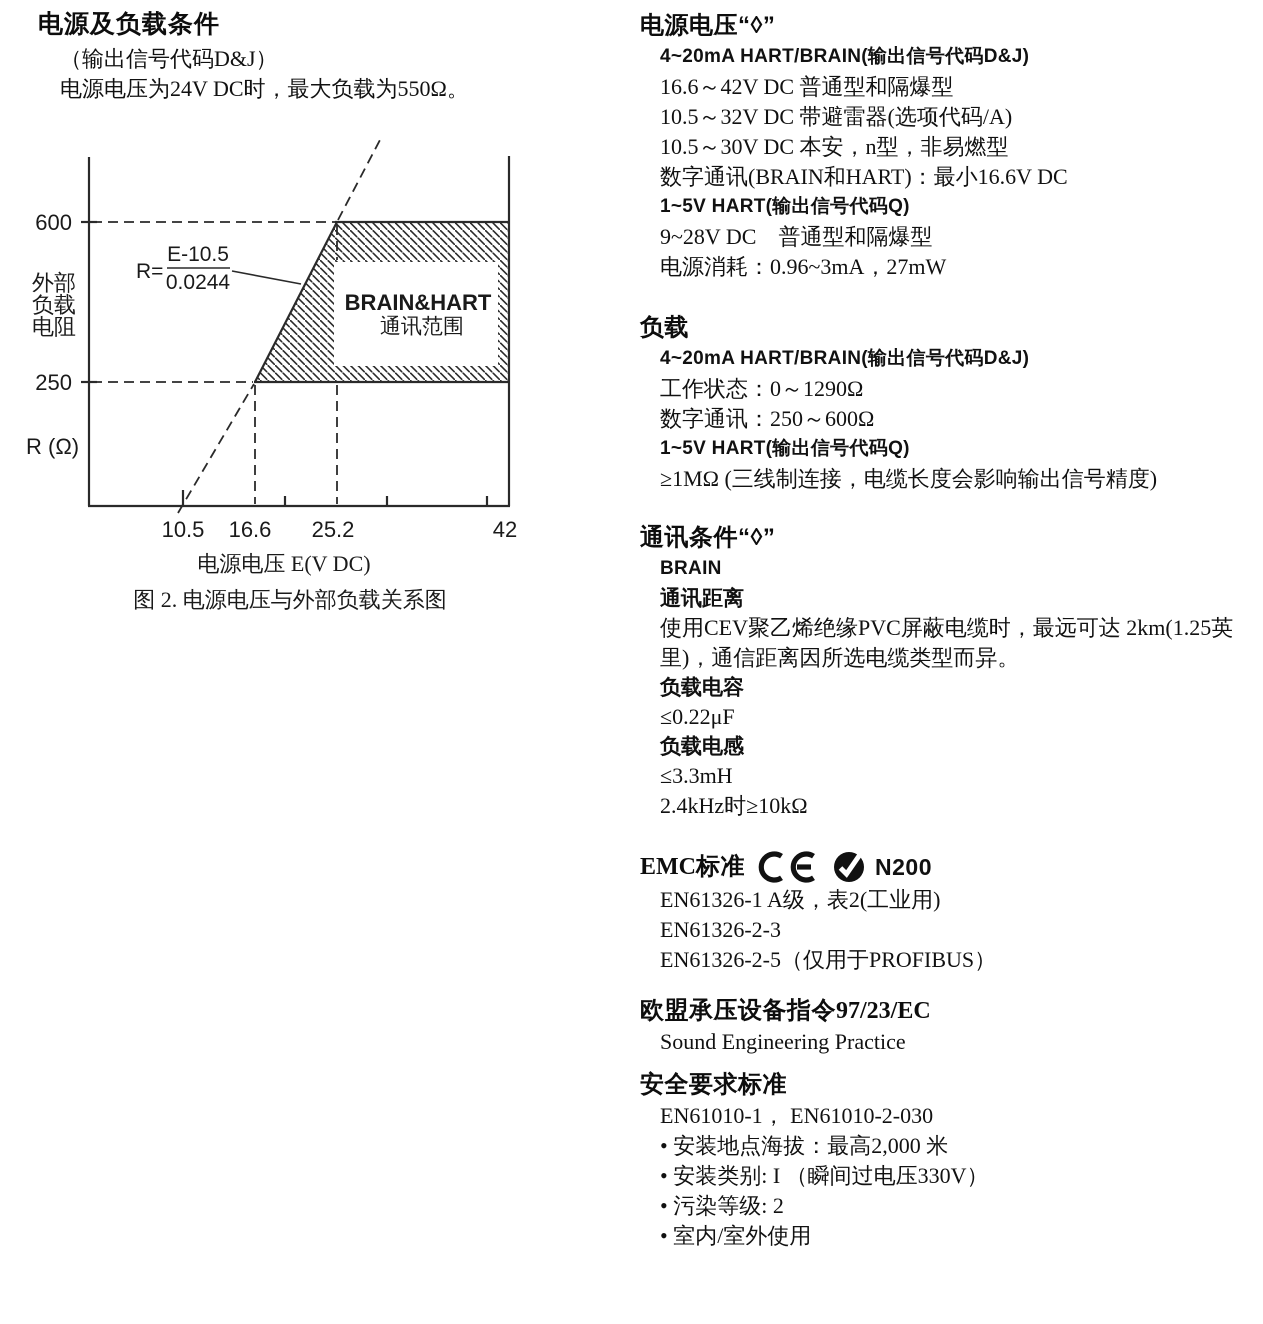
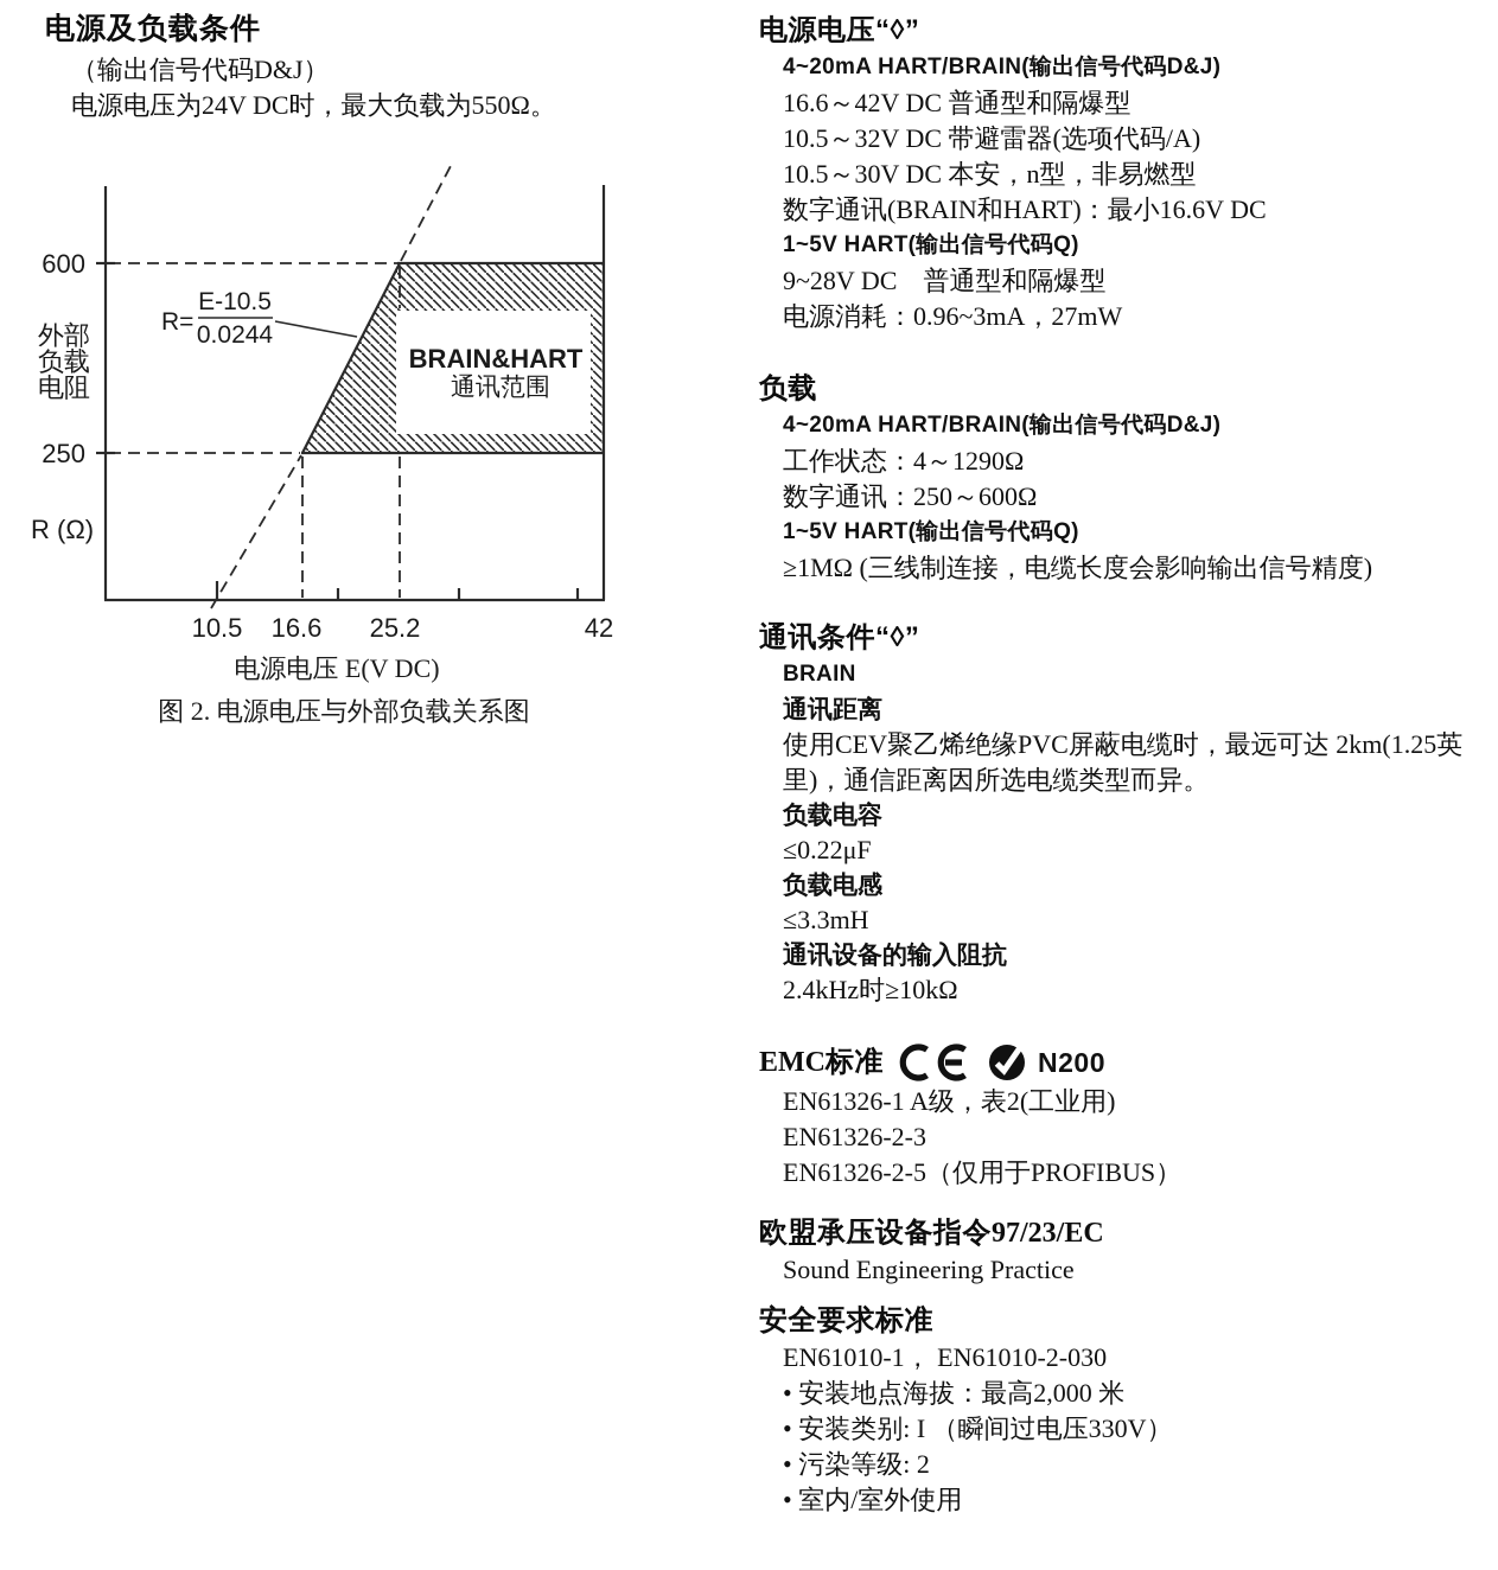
  电源及负载条件
  （输出信号代码D&J）
  电源电压为24V DC时，最大负载为550Ω。
  R=
  E-10.5
  0.0244
  BRAIN&HART
  通讯范围
  600
  250
  外部
  负载
  电阻
  R (Ω)
  10.5
  16.6
  25.2
  42
  电源电压 E(V DC)
  图 2. 电源电压与外部负载关系图
  电源电压“◊”
  4~20mA HART/BRAIN(输出信号代码D&J)
  16.6～42V DC 普通型和隔爆型
  10.5～32V DC 带避雷器(选项代码/A)
  10.5～30V DC 本安，n型，非易燃型
  数字通讯(BRAIN和HART)：最小16.6V DC
  1~5V HART(输出信号代码Q)
  9~28V DC 普通型和隔爆型
  电源消耗：0.96~3mA，27mW
  负载
  4~20mA HART/BRAIN(输出信号代码D&J)
- 工作状态：0～1290Ω
+ 工作状态：4～1290Ω
  数字通讯：250～600Ω
  1~5V HART(输出信号代码Q)
  ≥1MΩ (三线制连接，电缆长度会影响输出信号精度)
  通讯条件“◊”
  BRAIN
  通讯距离
  使用CEV聚乙烯绝缘PVC屏蔽电缆时，最远可达 2km(1.25英里)，通信距离因所选电缆类型而异。
  负载电容
  ≤0.22μF
  负载电感
  ≤3.3mH
+ 通讯设备的输入阻抗
  2.4kHz时≥10kΩ
  EMC标准
  N200
  EN61326-1 A级，表2(工业用)
  EN61326-2-3
  EN61326-2-5（仅用于PROFIBUS）
  欧盟承压设备指令97/23/EC
  Sound Engineering Practice
  安全要求标准
  EN61010-1， EN61010-2-030
  • 安装地点海拔：最高2,000 米
  • 安装类别: I （瞬间过电压330V）
  • 污染等级: 2
  • 室内/室外使用
